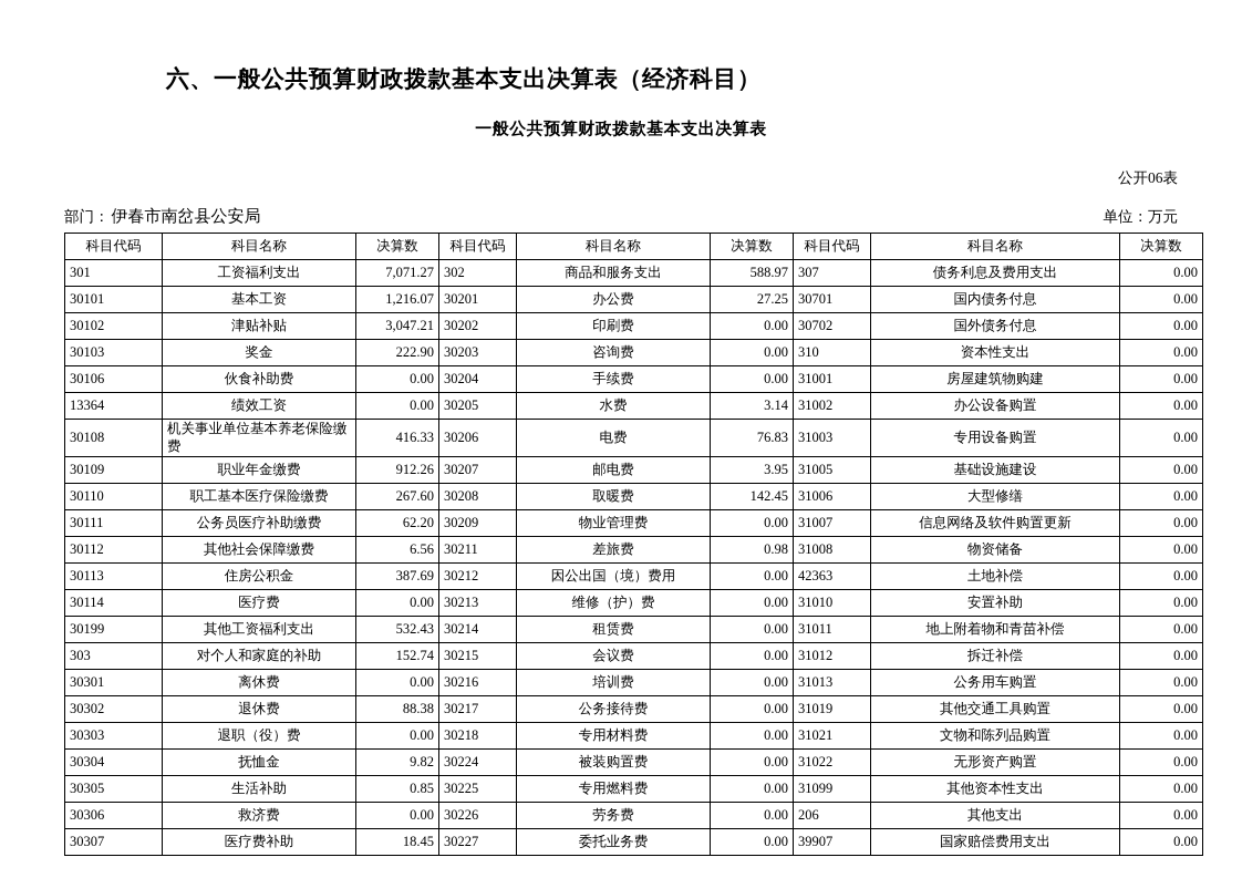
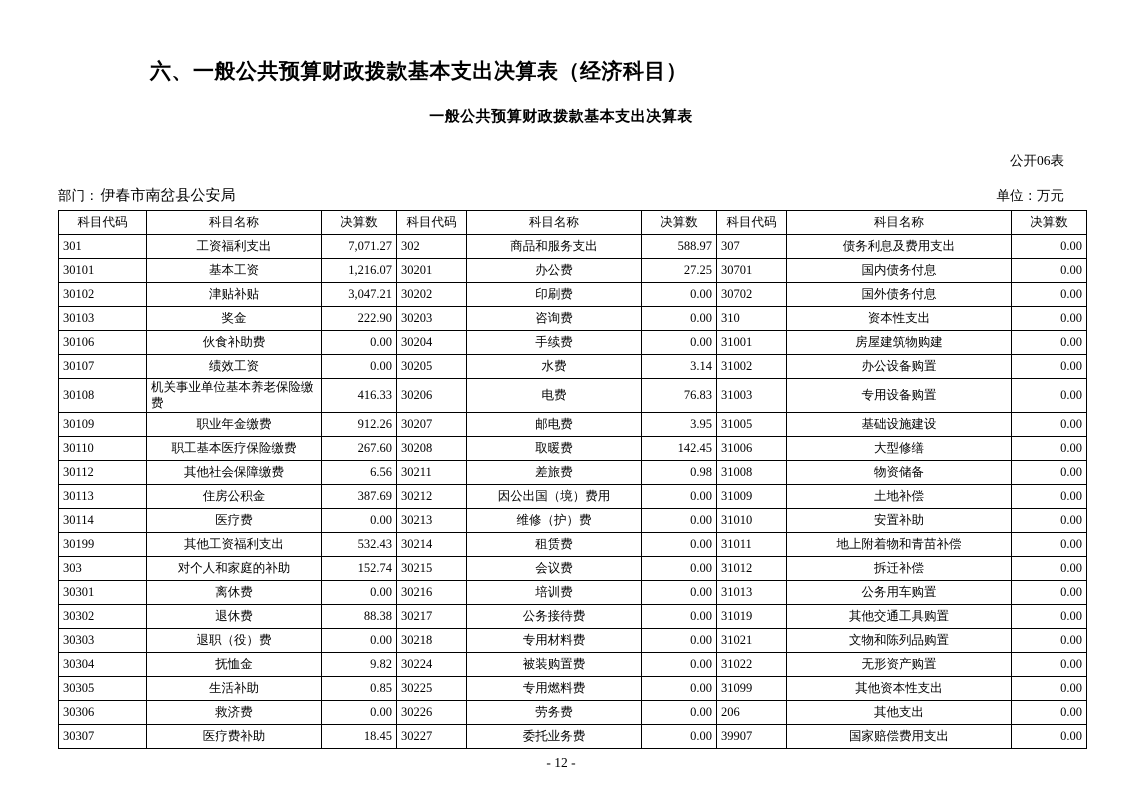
  六、一般公共预算财政拨款基本支出决算表（经济科目）
  一般公共预算财政拨款基本支出决算表
  公开06表
  部门：
  伊春市南岔县公安局
  单位：万元
  科目代码	科目名称	决算数	科目代码	科目名称	决算数	科目代码	科目名称	决算数
  301	工资福利支出	7,071.27	302	商品和服务支出	588.97	307	债务利息及费用支出	0.00
  30101	基本工资	1,216.07	30201	办公费	27.25	30701	国内债务付息	0.00
  30102	津贴补贴	3,047.21	30202	印刷费	0.00	30702	国外债务付息	0.00
  30103	奖金	222.90	30203	咨询费	0.00	310	资本性支出	0.00
  30106	伙食补助费	0.00	30204	手续费	0.00	31001	房屋建筑物购建	0.00
- 13364	绩效工资	0.00	30205	水费	3.14	31002	办公设备购置	0.00
+ 30107	绩效工资	0.00	30205	水费	3.14	31002	办公设备购置	0.00
  30108	机关事业单位基本养老保险缴费	416.33	30206	电费	76.83	31003	专用设备购置	0.00
  30109	职业年金缴费	912.26	30207	邮电费	3.95	31005	基础设施建设	0.00
  30110	职工基本医疗保险缴费	267.60	30208	取暖费	142.45	31006	大型修缮	0.00
- 30111	公务员医疗补助缴费	62.20	30209	物业管理费	0.00	31007	信息网络及软件购置更新	0.00
  30112	其他社会保障缴费	6.56	30211	差旅费	0.98	31008	物资储备	0.00
- 30113	住房公积金	387.69	30212	因公出国（境）费用	0.00	42363	土地补偿	0.00
+ 30113	住房公积金	387.69	30212	因公出国（境）费用	0.00	31009	土地补偿	0.00
  30114	医疗费	0.00	30213	维修（护）费	0.00	31010	安置补助	0.00
  30199	其他工资福利支出	532.43	30214	租赁费	0.00	31011	地上附着物和青苗补偿	0.00
  303	对个人和家庭的补助	152.74	30215	会议费	0.00	31012	拆迁补偿	0.00
  30301	离休费	0.00	30216	培训费	0.00	31013	公务用车购置	0.00
  30302	退休费	88.38	30217	公务接待费	0.00	31019	其他交通工具购置	0.00
  30303	退职（役）费	0.00	30218	专用材料费	0.00	31021	文物和陈列品购置	0.00
  30304	抚恤金	9.82	30224	被装购置费	0.00	31022	无形资产购置	0.00
  30305	生活补助	0.85	30225	专用燃料费	0.00	31099	其他资本性支出	0.00
  30306	救济费	0.00	30226	劳务费	0.00	206	其他支出	0.00
  30307	医疗费补助	18.45	30227	委托业务费	0.00	39907	国家赔偿费用支出	0.00
+ - 12 -
